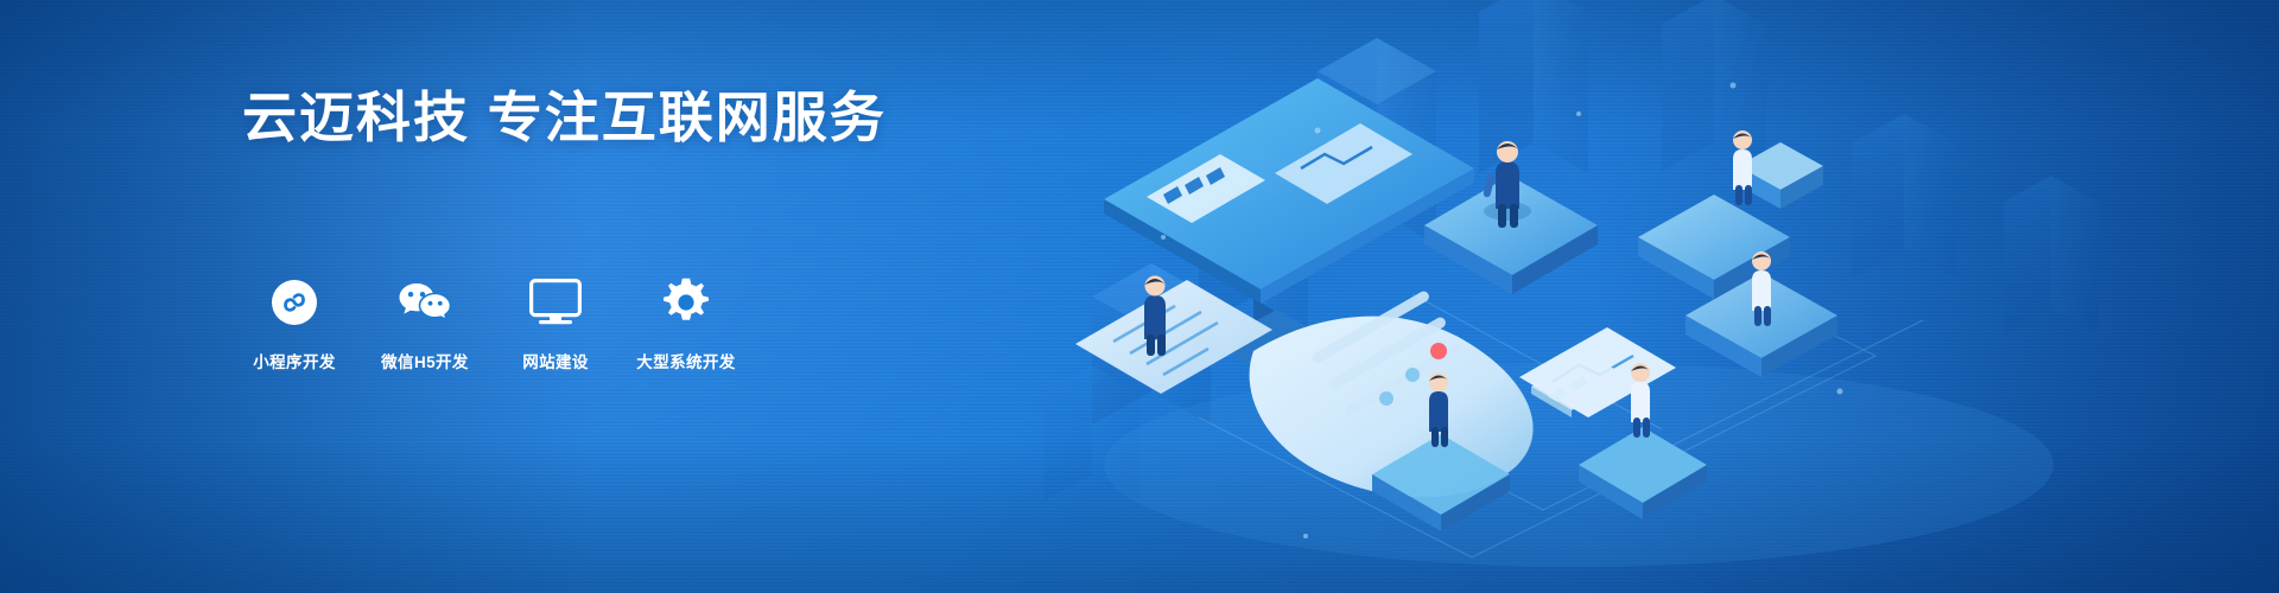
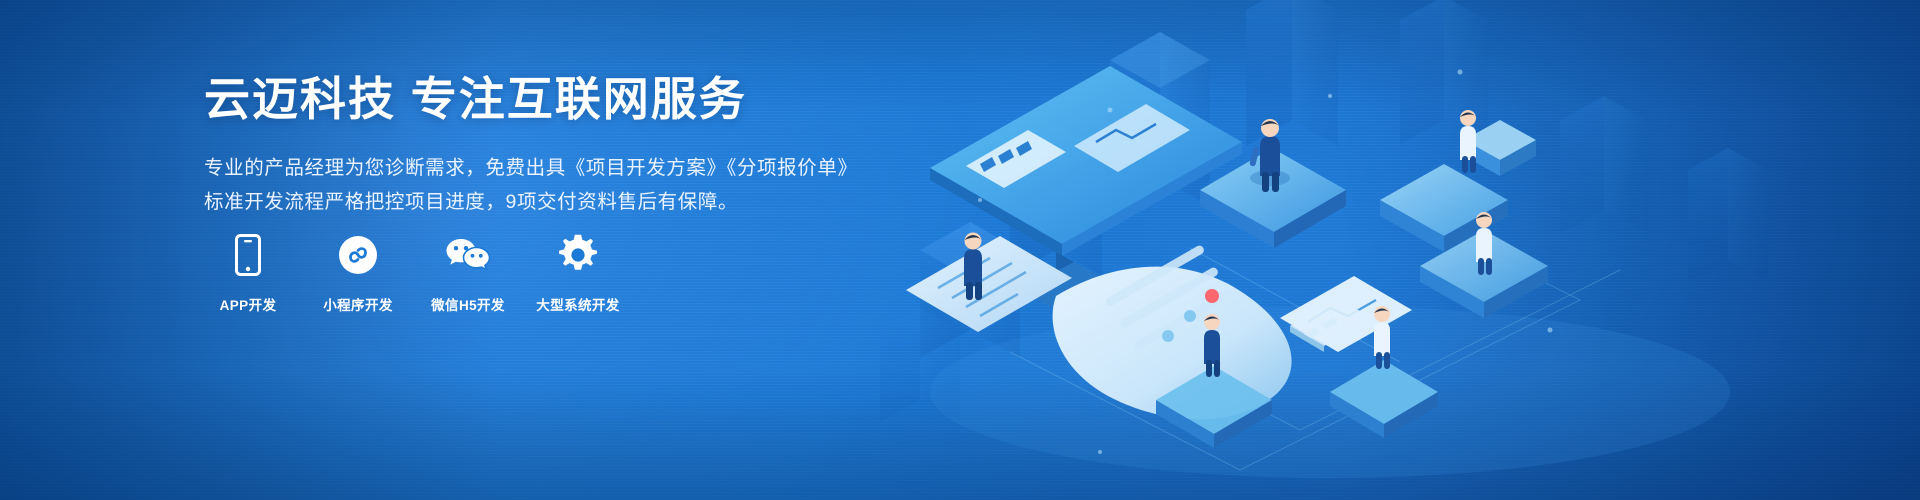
  云迈科技 专注互联网服务
+ 专业的产品经理为您诊断需求，免费出具《项目开发方案》《分项报价单》
+ 标准开发流程严格把控项目进度，9项交付资料售后有保障。
+ APP开发
  小程序开发
  微信H5开发
- 网站建设
  大型系统开发
